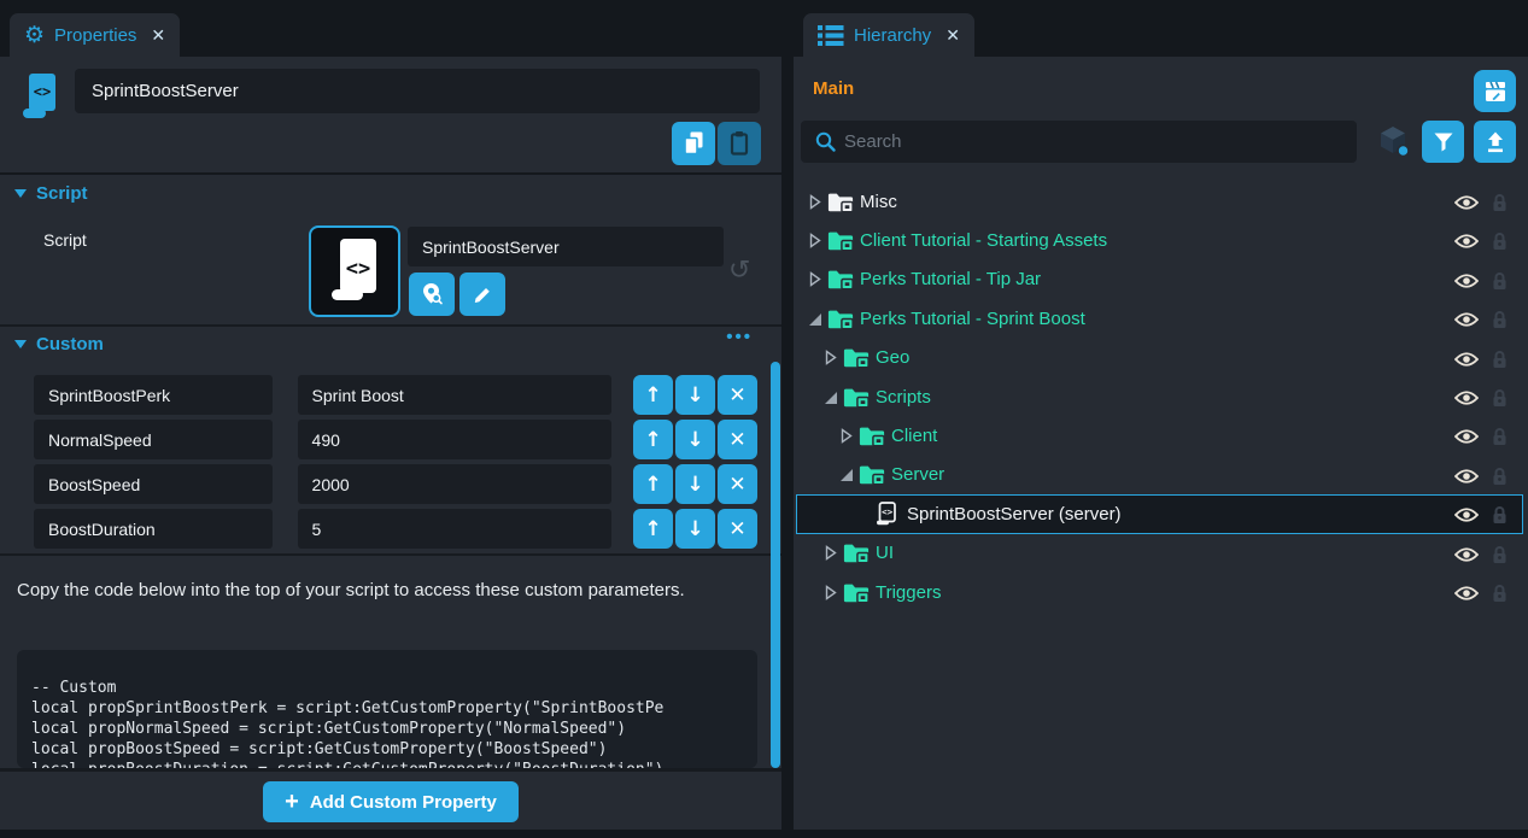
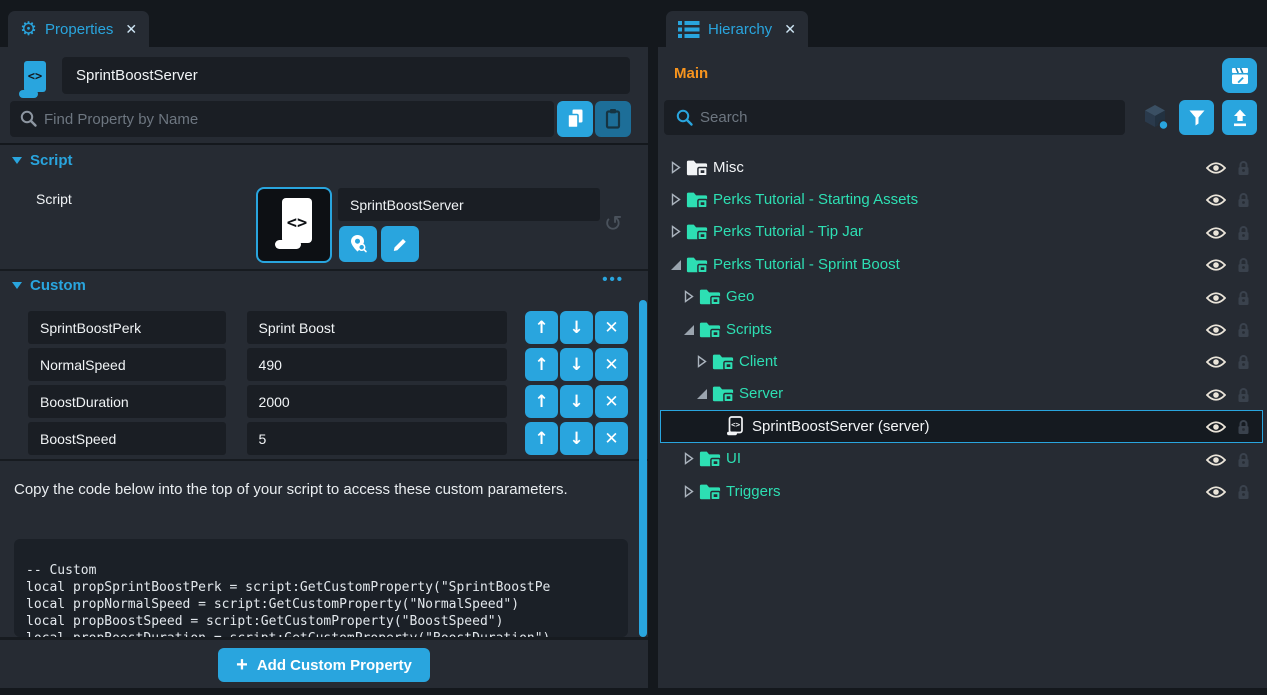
  ⚙
  Properties
  ✕
  <>
  SprintBoostServer
+ Find Property by Name
  Script
  Script
  <>
  SprintBoostServer
  ↺
  Custom
  •••
  SprintBoostPerk
  Sprint Boost
  ↑
  ↓
  ✕
  NormalSpeed
  490
  ↑
  ↓
  ✕
- BoostSpeed
+ BoostDuration
  2000
  ↑
  ↓
  ✕
- BoostDuration
+ BoostSpeed
  5
  ↑
  ↓
  ✕
  Copy the code below into the top of your script to access these custom parameters.
  -- Custom
  local propSprintBoostPerk = script:GetCustomProperty("SprintBoostPe
  local propNormalSpeed = script:GetCustomProperty("NormalSpeed")
  local propBoostSpeed = script:GetCustomProperty("BoostSpeed")
  +
  Add Custom Property
  Hierarchy
  ✕
  Main
  Search
  Misc
- Client Tutorial - Starting Assets
+ Perks Tutorial - Starting Assets
  Perks Tutorial - Tip Jar
  Perks Tutorial - Sprint Boost
  Geo
  Scripts
  Client
  Server
  <>
  SprintBoostServer (server)
  UI
  Triggers
